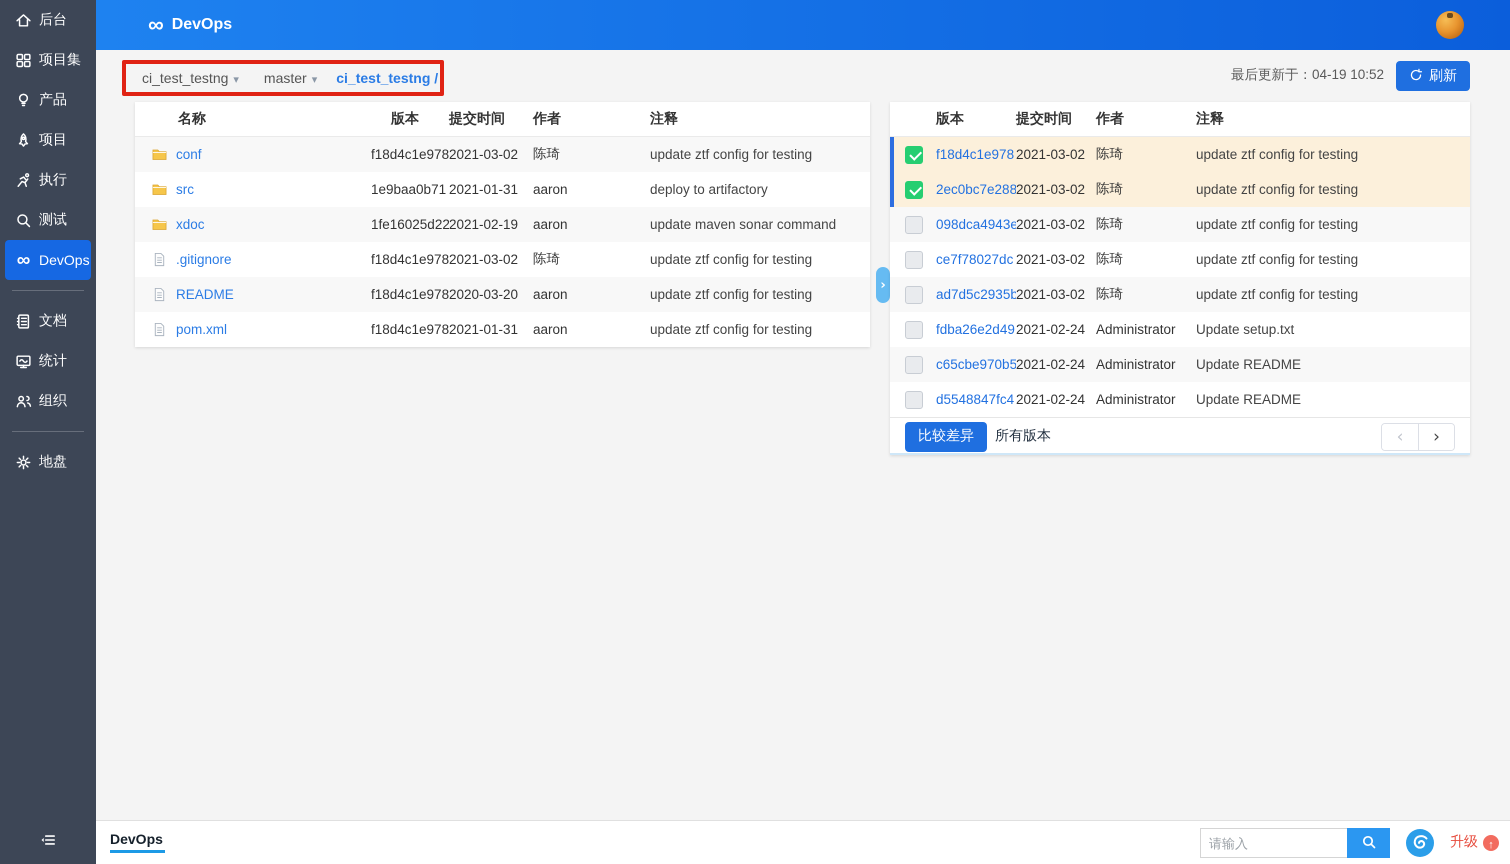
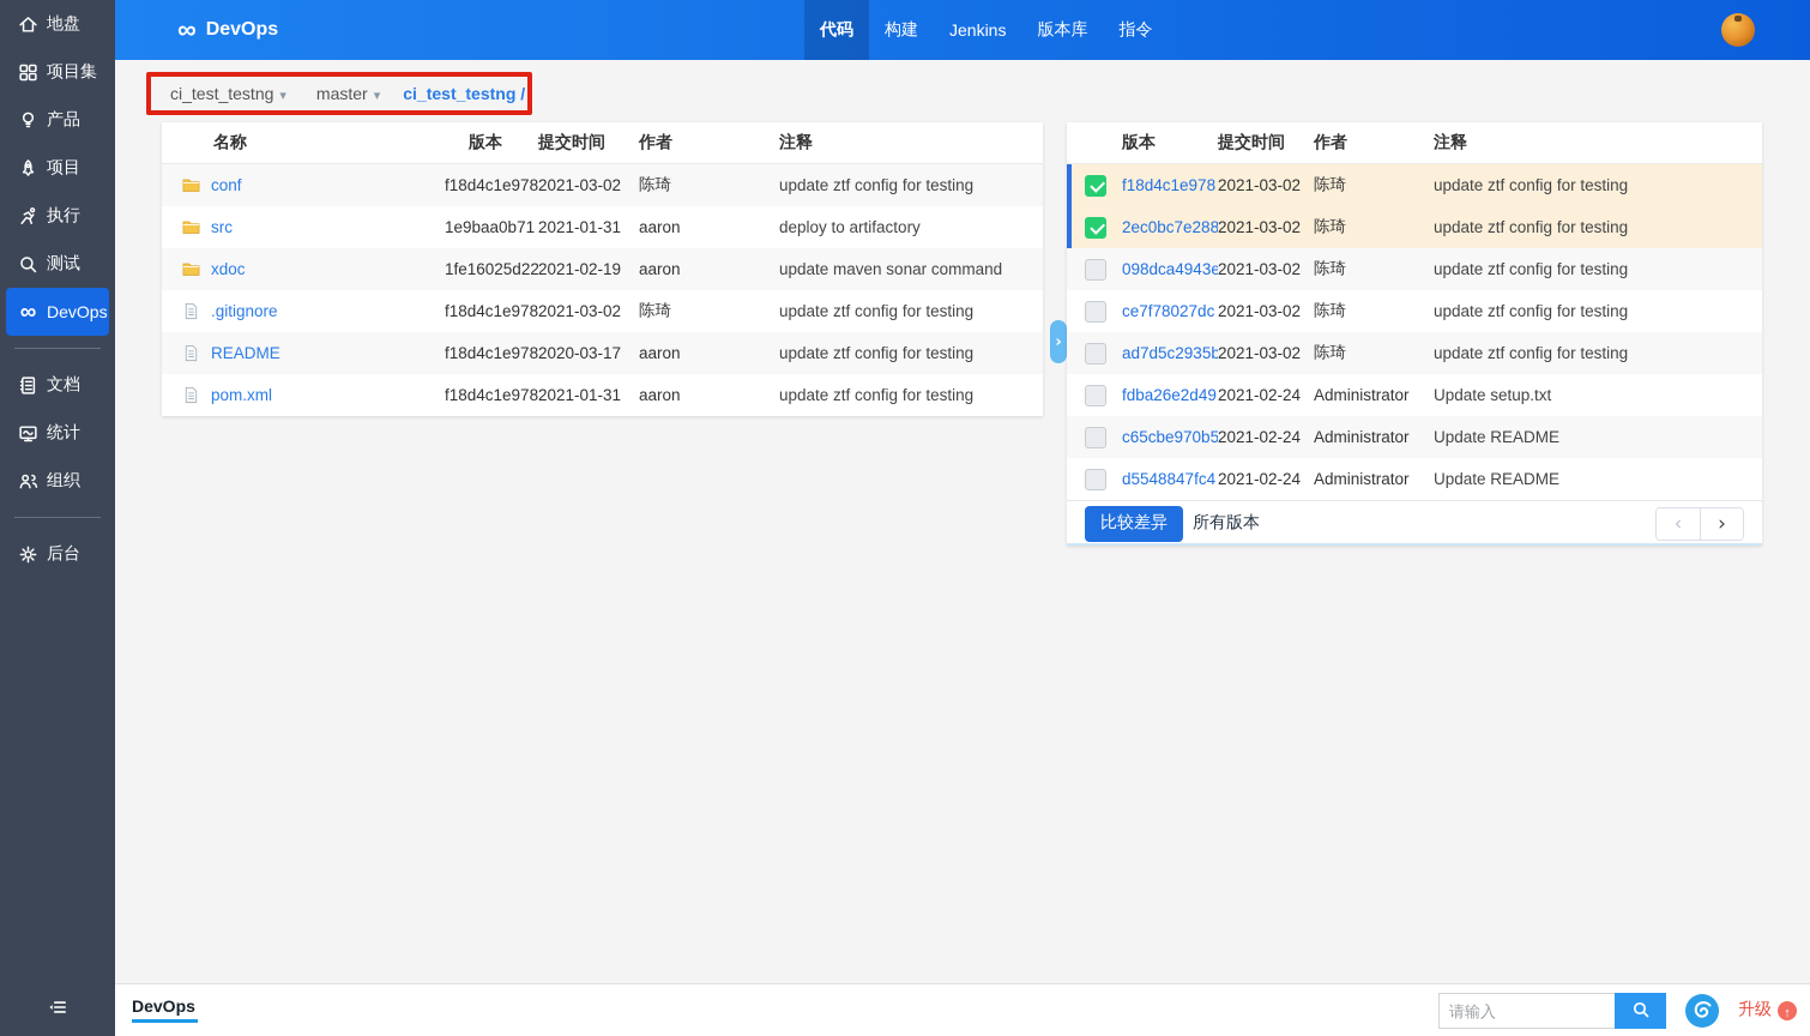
- 后台
+ 地盘
  项目集
  产品
  项目
  执行
  测试
  ∞
  DevOps
  文档
  统计
  组织
- 地盘
+ 后台
  ∞
  DevOps
+ 代码
+ 构建
+ Jenkins
+ 版本库
+ 指令
  ci_test_testng
  ▾
  master
  ▾
  ci_test_testng /
- 最后更新于：04-19 10:52
- 刷新
  名称
  版本
  提交时间
  作者
  注释
  conf
  f18d4c1e978
  2021-03-02
  陈琦
  update ztf config for testing
  src
  1e9baa0b71
  2021-01-31
  aaron
  deploy to artifactory
  xdoc
  1fe16025d22
  2021-02-19
  aaron
  update maven sonar command
  .gitignore
  f18d4c1e978
  2021-03-02
  陈琦
  update ztf config for testing
  README
  f18d4c1e978
- 2020-03-20
+ 2020-03-17
  aaron
  update ztf config for testing
  pom.xml
  f18d4c1e978
  2021-01-31
  aaron
  update ztf config for testing
  ›
  版本
  提交时间
  作者
  注释
  f18d4c1e978
  2021-03-02
  陈琦
  update ztf config for testing
  2ec0bc7e288
  2021-03-02
  陈琦
  update ztf config for testing
  098dca4943e
  2021-03-02
  陈琦
  update ztf config for testing
  ce7f78027dc
  2021-03-02
  陈琦
  update ztf config for testing
  ad7d5c2935b
  2021-03-02
  陈琦
  update ztf config for testing
  fdba26e2d49
  2021-02-24
  Administrator
  Update setup.txt
  c65cbe970b5
  2021-02-24
  Administrator
  Update README
  d5548847fc4
  2021-02-24
  Administrator
  Update README
  比较差异
  所有版本
  ‹
  ›
  DevOps
  请输入
  升级
  ↑
